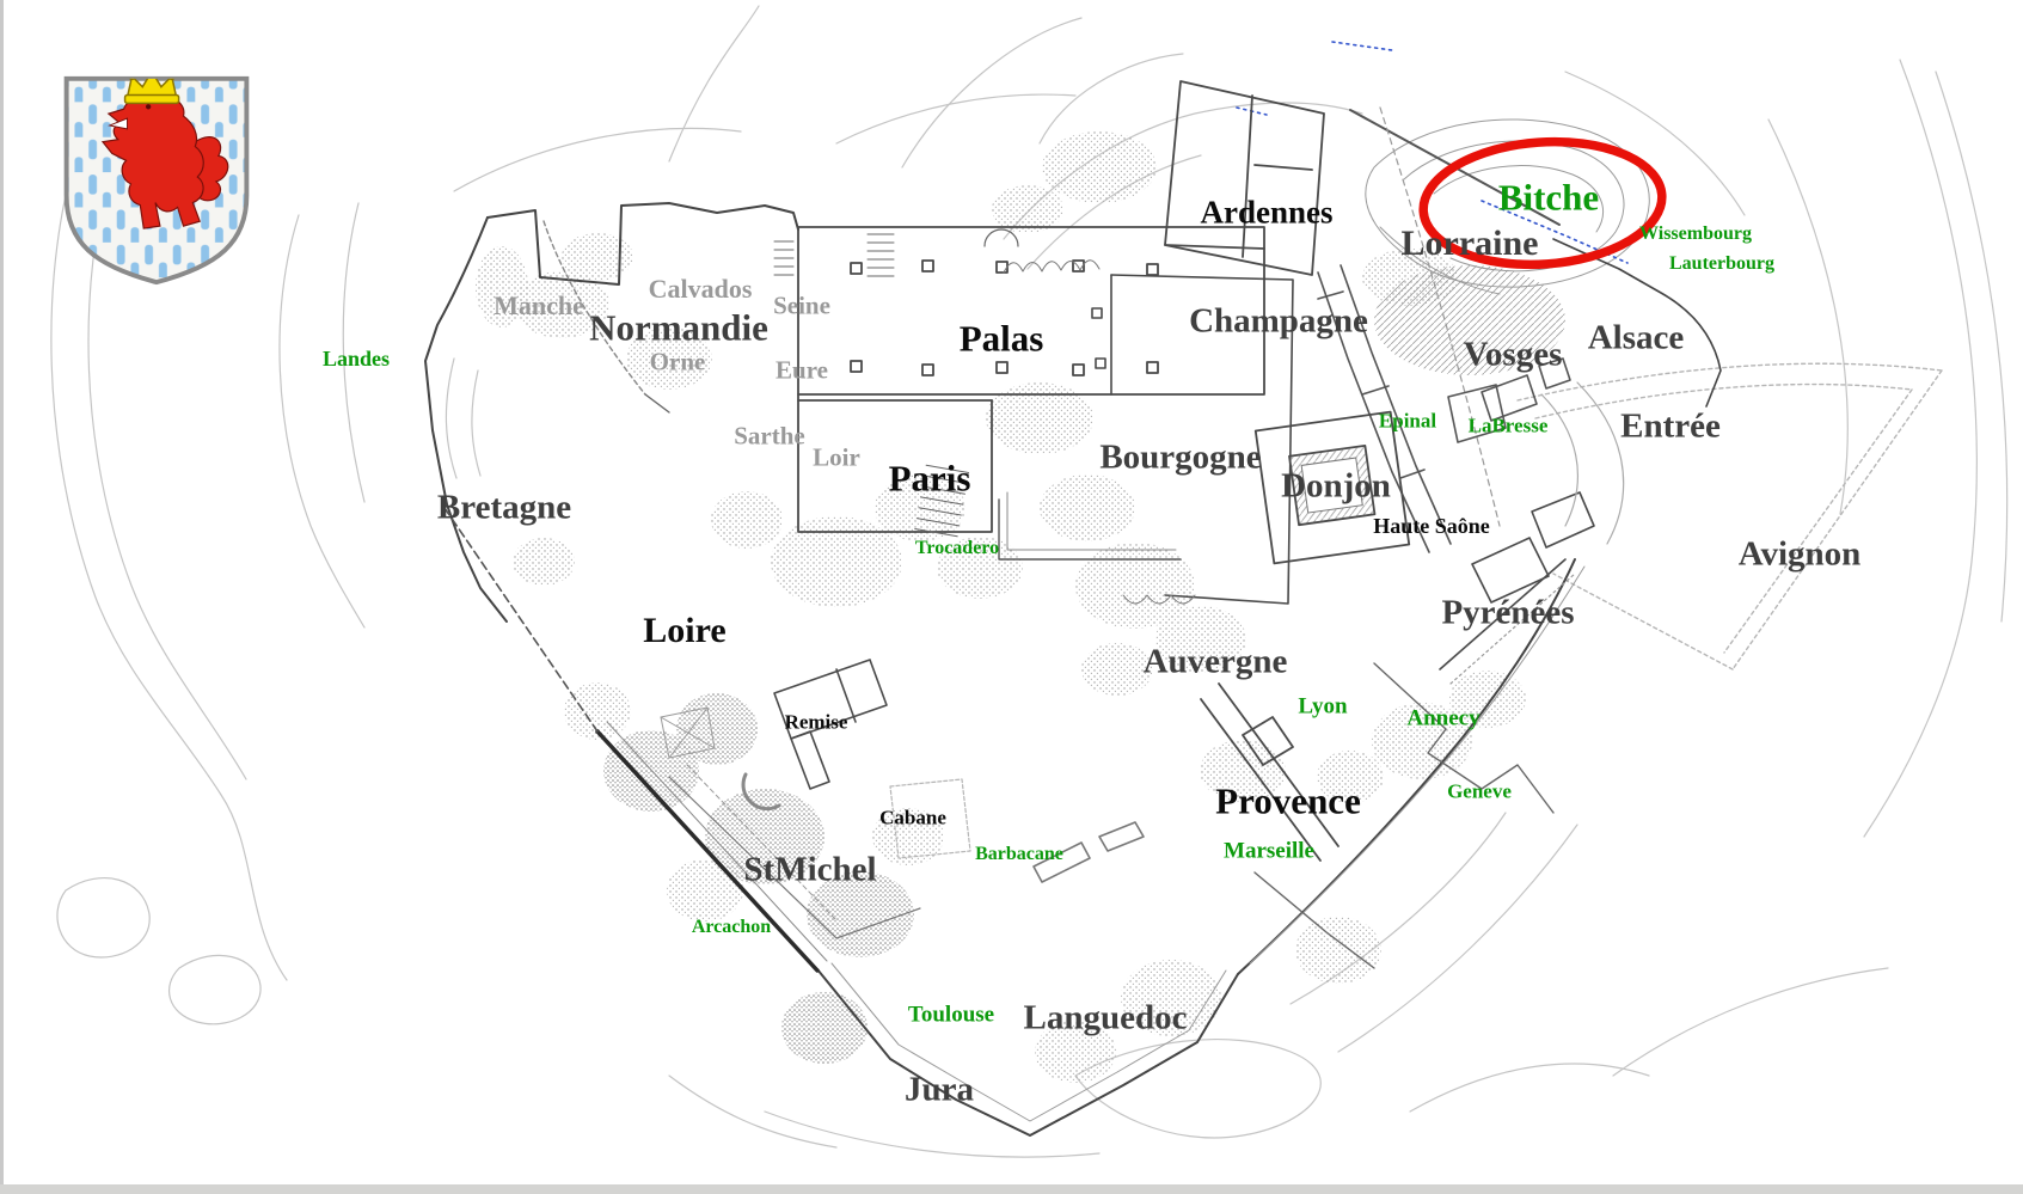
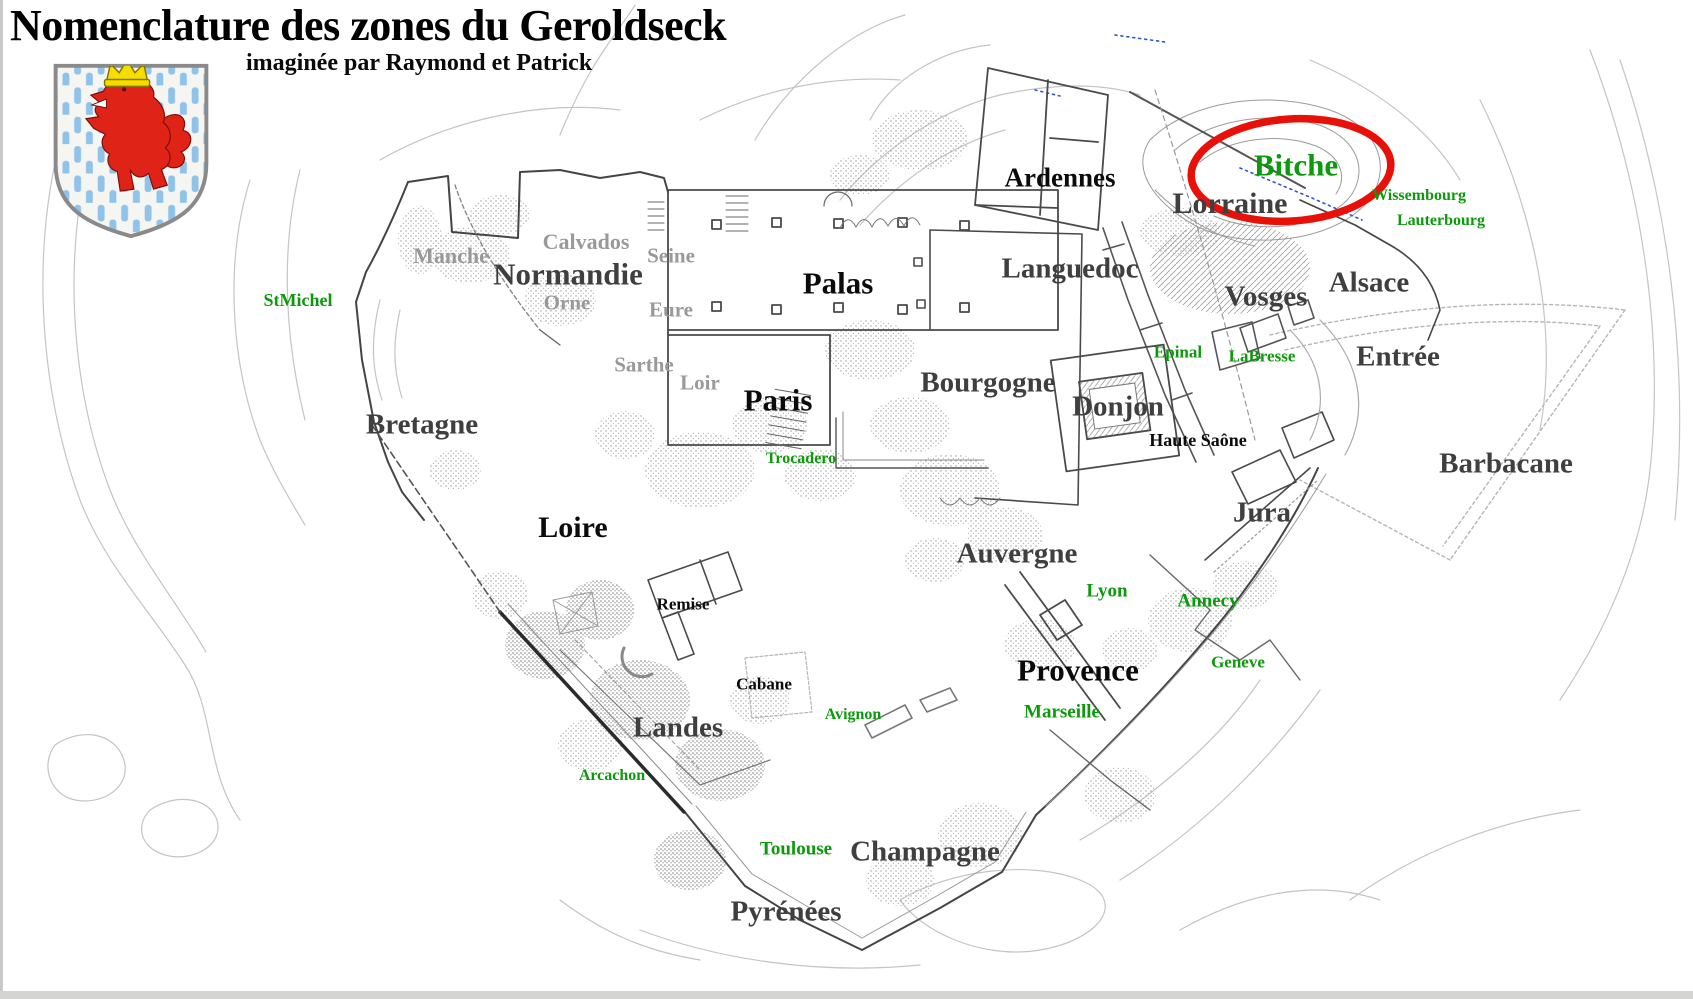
+ Nomenclature des zones du Geroldseck
+ imaginée par Raymond et Patrick
  Ardennes
  Bitche
  Lorraine
  Wissembourg
  Lauterbourg
- Champagne
+ Languedoc
  Vosges
  Alsace
  Entrée
  Epinal
  LaBresse
  Donjon
  Haute Saône
- Avignon
+ Barbacane
- Pyrénées
+ Jura
  Manche
  Calvados
  Seine
  Normandie
  Orne
  Eure
  Sarthe
  Loir
- Landes
+ StMichel
  Palas
  Paris
  Bourgogne
  Trocadero
  Bretagne
  Loire
  Auvergne
  Lyon
  Annecy
  Geneve
  Remise
  Provence
  Cabane
- Barbacane
+ Avignon
  Marseille
- StMichel
+ Landes
  Arcachon
  Toulouse
- Languedoc
+ Champagne
- Jura
+ Pyrénées
